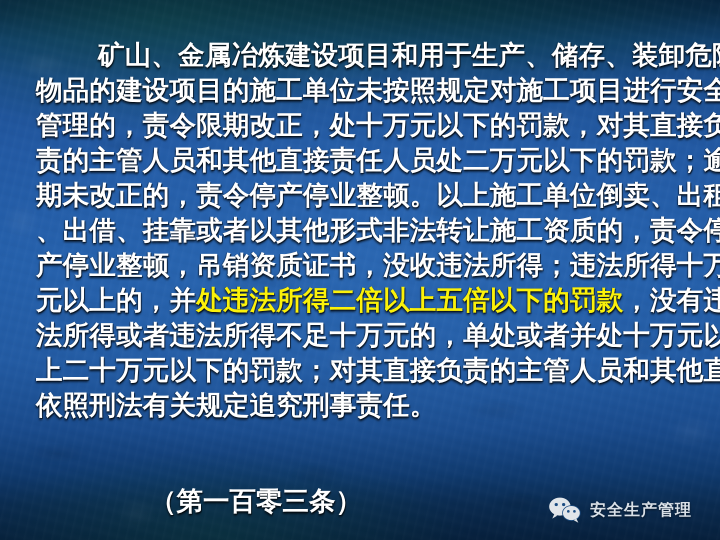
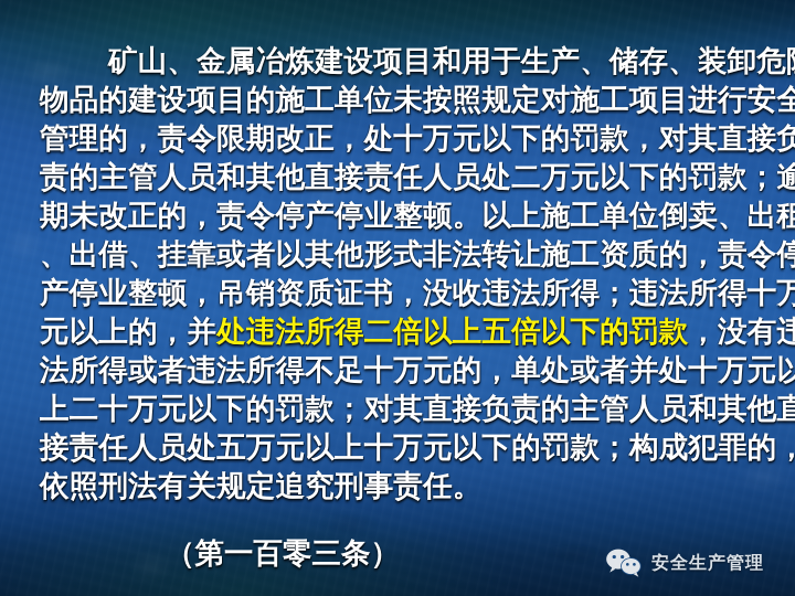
  矿山、金属冶炼建设项目和用于生产、储存、装卸危
  物品的建设项目的施工单位未按照规定对施工项目进行安全
  管理的，责令限期改正，处十万元以下的罚款，对其直接负
  责的主管人员和其他直接责任人员处二万元以下的罚款；逾
  期未改正的，责令停产停业整顿。以上施工单位倒卖、出租
  、出借、挂靠或者以其他形式非法转让施工资质的，责令停
  产停业整顿，吊销资质证书，没收违法所得；违法所得十万
  元以上的，并处违法所得二倍以上五倍以下的罚款，没有违
  法所得或者违法所得不足十万元的，单处或者并处十万元以
  上二十万元以下的罚款；对其直接负责的主管人员和其他直
+ 接责任人员处五万元以上十万元以下的罚款；构成犯罪的，
  依照刑法有关规定追究刑事责任。
  （第一百零三条）
  安全生产管理
